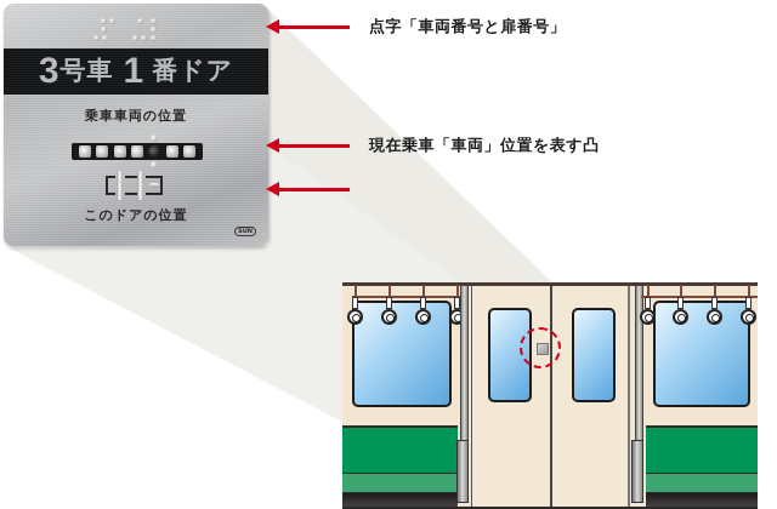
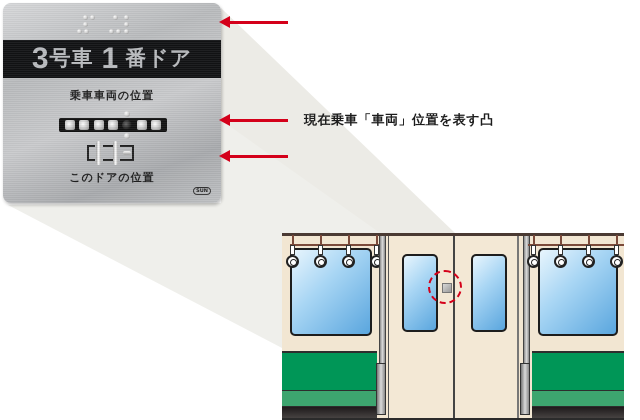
- 点字「車両番号と扉番号」
  現在乗車「車両」位置を表す凸
